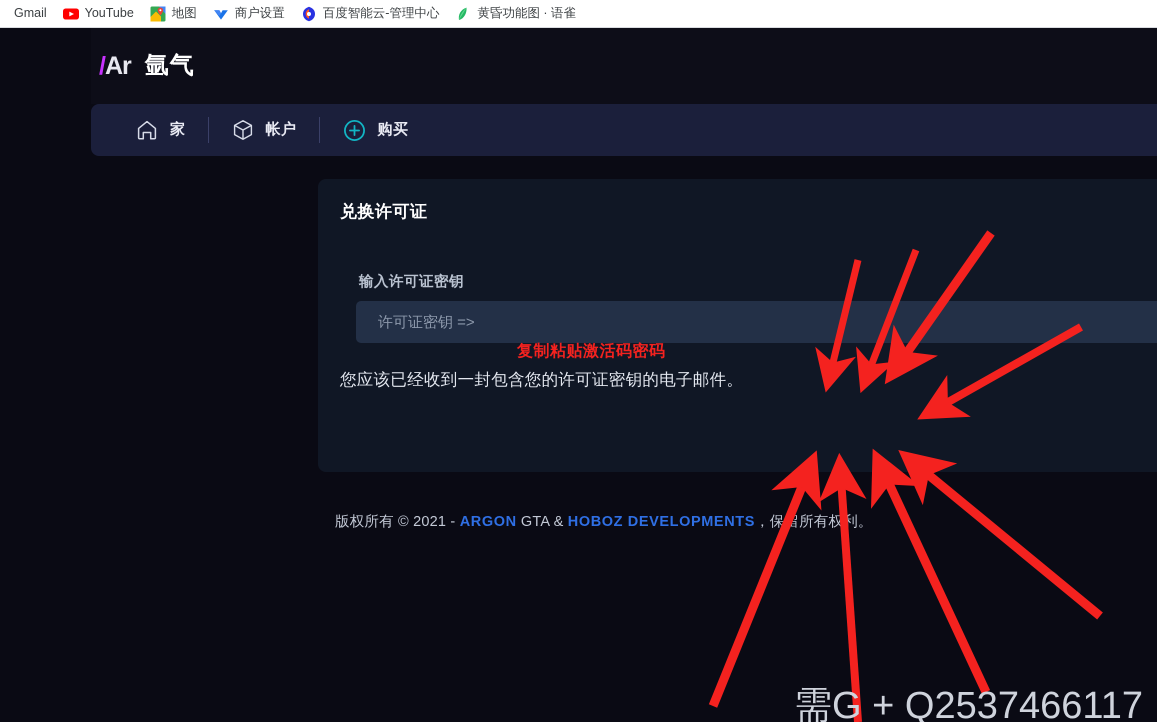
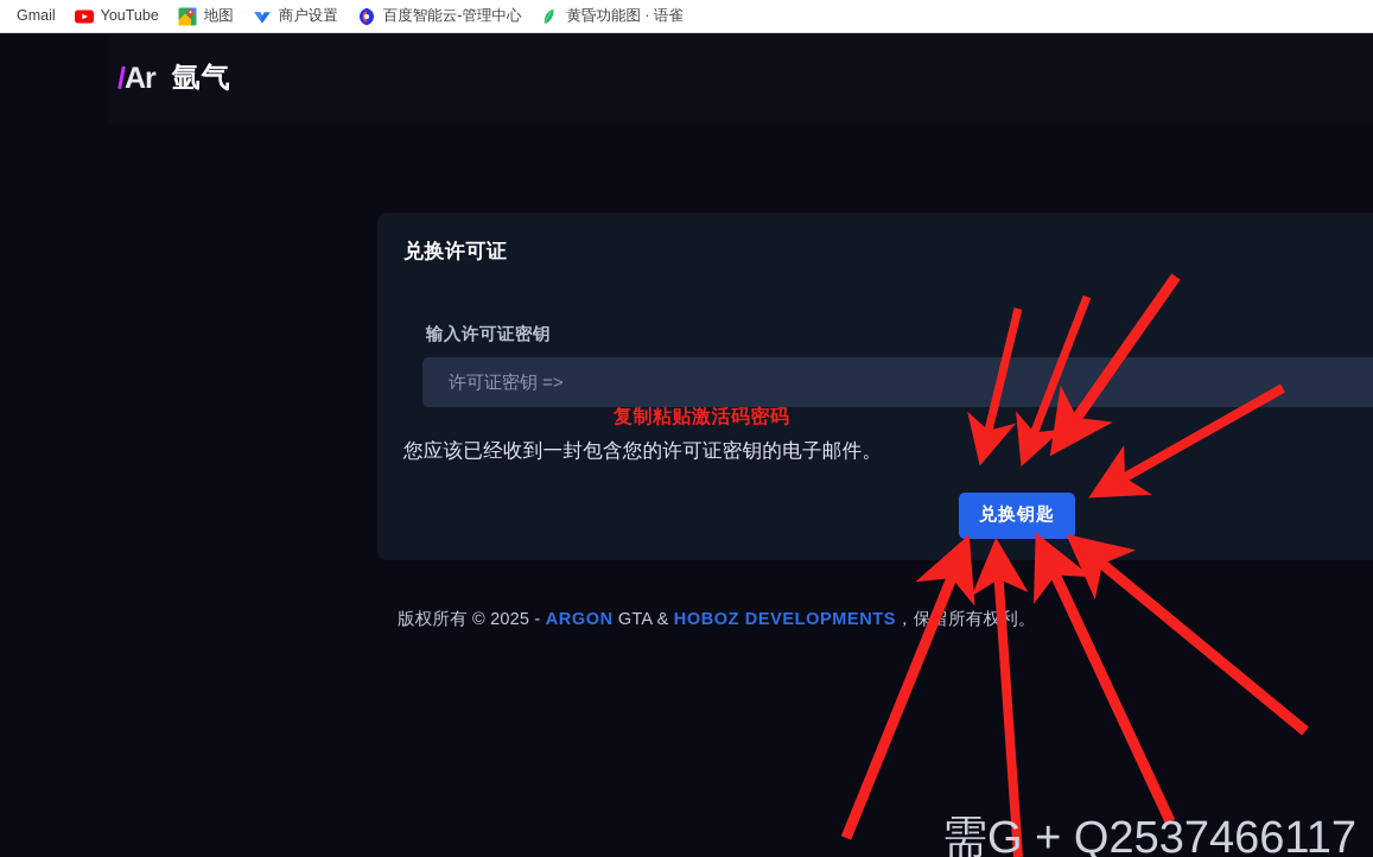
  Gmail
  YouTube
  地图
  商户设置
  百度智能云-管理中心
  黄昏功能图 · 语雀
  /Ar
  氩气
- 家
- 帐户
- 购买
  兑换许可证
  输入许可证密钥
  许可证密钥 =>
  您应该已经收到一封包含您的许可证密钥的电子邮件。
+ 兑换钥匙
- 版权所有 © 2021 - ARGON GTA & HOBOZ DEVELOPMENTS，保所有权利。
+ 版权所有 © 2025 - ARGON GTA & HOBOZ DEVELOPMENTS，保所有权利。
  复制粘贴激活码密码
  需G + Q2537466117
